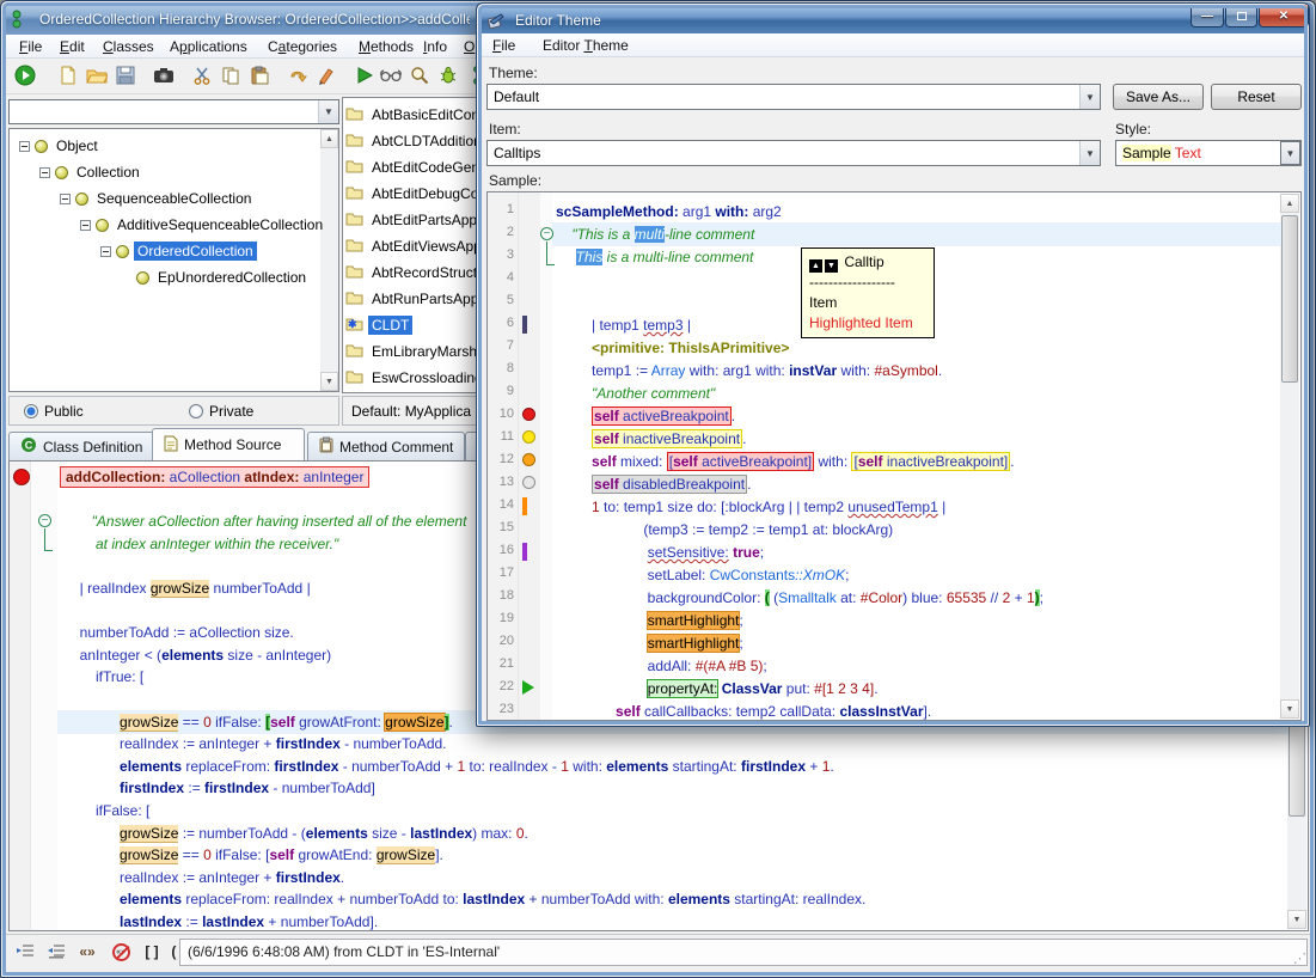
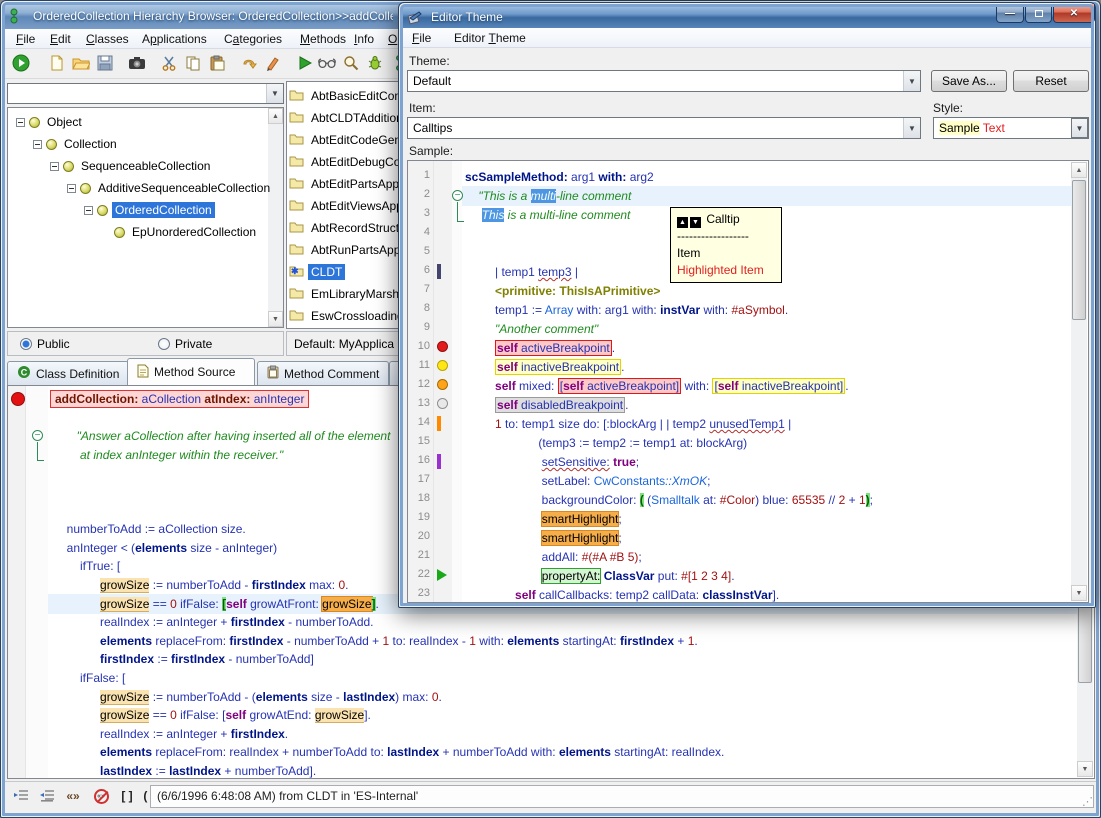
  OrderedCollection Hierarchy Browser: OrderedCollection>>addColl
  File
  Edit
  Classes
  Applications
  Categories
  Methods
  Info
  ▼
  Object
  Collection
  SequenceableCollection
  AdditiveSequenceableCollection
  OrderedCollection
  EpUnorderedCollection
  AbtBasicEditCo
  AbtCLDTAdditio
  AbtEditCodeGe
  AbtEditDebugC
  AbtEditPartsApp
  AbtEditViewsAp
  AbtRecordStruc
  AbtRunPartsAp
  ✱
  CLDT
  EmLibraryMarsh
  EswCrossloadin
  Public
  Private
  Default: MyApplica
  C
  Class Definition
  Method Source
  Method Comment
  addCollection: aCollection atIndex: anInteger
  −
  "Answer aCollection after having inserted all of the element
  at index anInteger within the receiver."
- | realIndex growSize numberToAdd |
  numberToAdd := aCollection size.
  anInteger < (elements size - anInteger)
  ifTrue: [
+ growSize := numberToAdd - firstIndex max: 0.
  growSize == 0 ifFalse: [self growAtFront: growSize].
  realIndex := anInteger + firstIndex - numberToAdd.
  elements replaceFrom: firstIndex - numberToAdd + 1 to: realIndex - 1 with: elements startingAt: firstIndex + 1.
  firstIndex := firstIndex - numberToAdd]
  ifFalse: [
  growSize := numberToAdd - (elements size - lastIndex) max: 0.
  growSize == 0 ifFalse: [self growAtEnd: growSize].
  realIndex := anInteger + firstIndex.
  elements replaceFrom: realIndex + numberToAdd to: lastIndex + numberToAdd with: elements startingAt: realIndex.
  lastIndex := lastIndex + numberToAdd].
  «»
  [ ]
  (6/6/1996 6:48:08 AM) from CLDT in 'ES-Internal'
  ⋰
  Editor Theme
  —
  ✕
  File
  Editor Theme
  Theme:
  Default
  ▼
  Save As...
  Reset
  Item:
  Style:
  Calltips
  ▼
  Sample Text
  ▼
  Sample:
  Calltip
  ------------------
  Item
  Highlighted Item
  1
  scSampleMethod: arg1 with: arg2
  2
  −
  "This is a multi-line comment
  3
  This is a multi-line comment
  4
  5
  6
  | temp1 temp3 |
  7
  <primitive: ThisIsAPrimitive>
  8
  temp1 := Array with: arg1 with: instVar with: #aSymbol.
  9
  "Another comment"
  10
  self activeBreakpoint .
  11
  self inactiveBreakpoint .
  12
  self mixed: [self activeBreakpoint] with: [self inactiveBreakpoint] .
  13
  self disabledBreakpoint .
  14
  1 to: temp1 size do: [:blockArg | | temp2 unusedTemp1 |
  15
  (temp3 := temp2 := temp1 at: blockArg)
  16
  setSensitive: true;
  17
  setLabel: CwConstants::XmOK;
  18
  backgroundColor: ( (Smalltalk at: #Color) blue: 65535 // 2 + 1);
  19
  smartHighlight;
  20
  smartHighlight;
  21
  addAll: #(#A #B 5);
  22
  propertyAt: ClassVar put: #[1 2 3 4].
  23
  self callCallbacks: temp2 callData: classInstVar].
